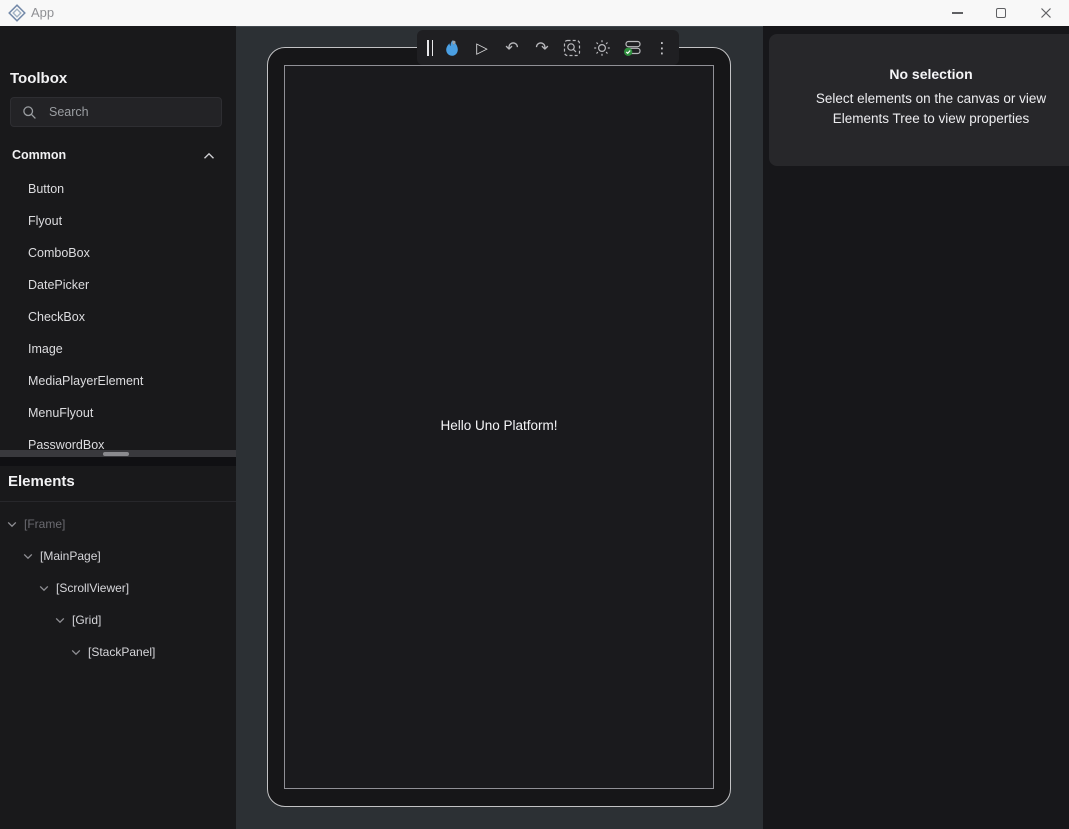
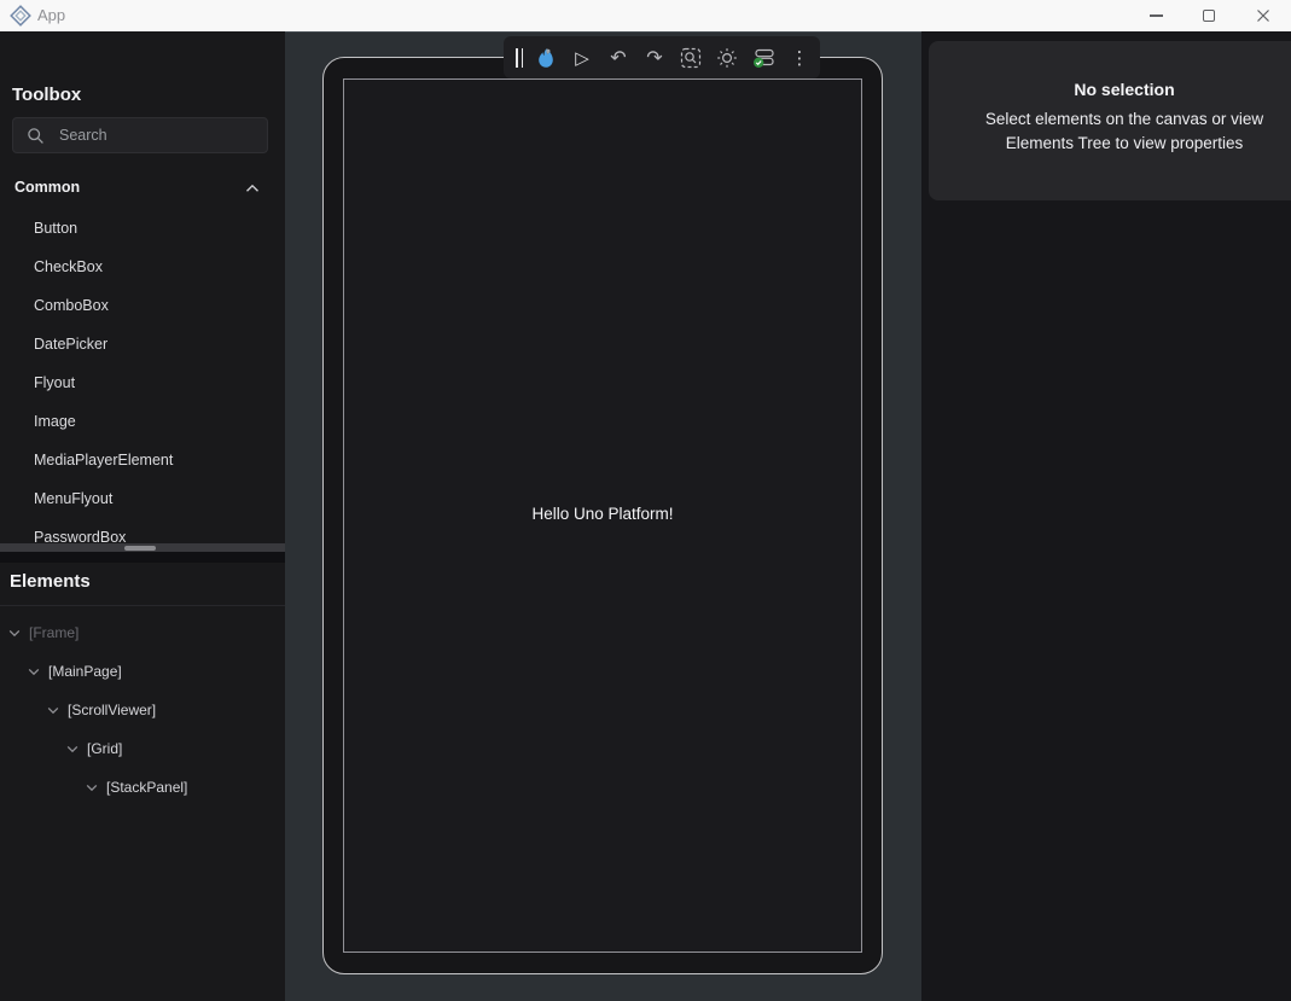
  App
  Toolbox
  Search
  Common
  Button
- Flyout
+ CheckBox
  ComboBox
  DatePicker
- CheckBox
+ Flyout
  Image
  MediaPlayerElement
  MenuFlyout
  PasswordBox
  Elements
  [Frame]
  [MainPage]
  [ScrollViewer]
  [Grid]
  [StackPanel]
  Hello Uno Platform!
  ▷
  ↶
  ↷
  ⋮
  No selection
  Select elements on the canvas or view
  Elements Tree to view properties
